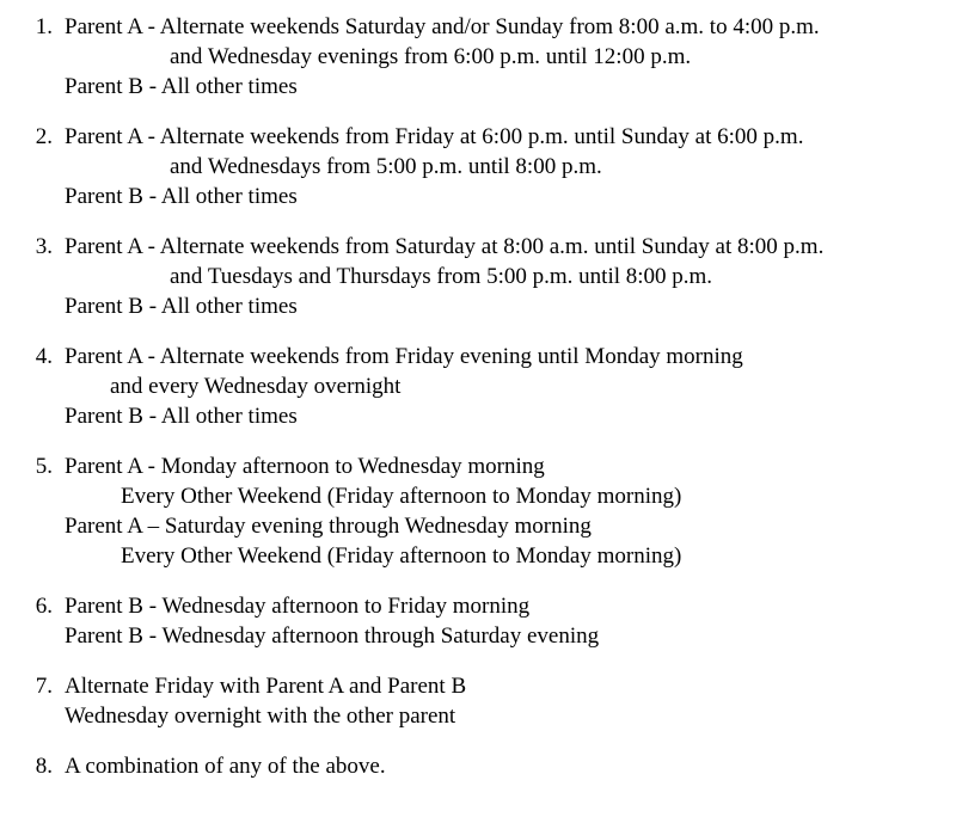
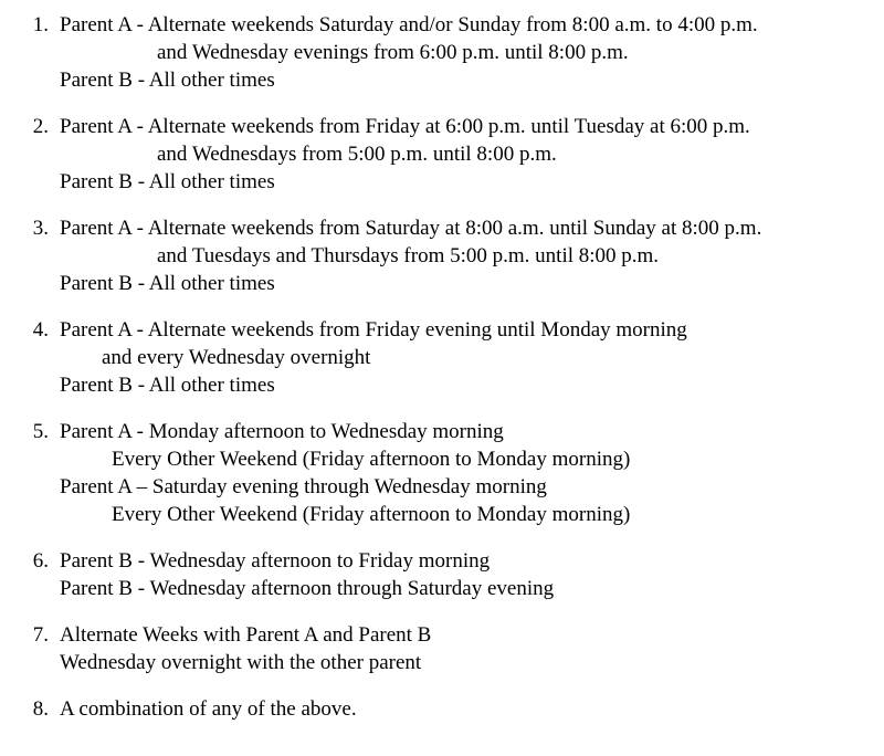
  1.
  Parent A - Alternate weekends Saturday and/or Sunday from 8:00 a.m. to 4:00 p.m.
- and Wednesday evenings from 6:00 p.m. until 12:00 p.m.
+ and Wednesday evenings from 6:00 p.m. until 8:00 p.m.
  Parent B - All other times
  2.
- Parent A - Alternate weekends from Friday at 6:00 p.m. until Sunday at 6:00 p.m.
+ Parent A - Alternate weekends from Friday at 6:00 p.m. until Tuesday at 6:00 p.m.
  and Wednesdays from 5:00 p.m. until 8:00 p.m.
  Parent B - All other times
  3.
  Parent A - Alternate weekends from Saturday at 8:00 a.m. until Sunday at 8:00 p.m.
  and Tuesdays and Thursdays from 5:00 p.m. until 8:00 p.m.
  Parent B - All other times
  4.
  Parent A - Alternate weekends from Friday evening until Monday morning
  and every Wednesday overnight
  Parent B - All other times
  5.
  Parent A - Monday afternoon to Wednesday morning
  Every Other Weekend (Friday afternoon to Monday morning)
  Parent A – Saturday evening through Wednesday morning
  Every Other Weekend (Friday afternoon to Monday morning)
  6.
  Parent B - Wednesday afternoon to Friday morning
  Parent B - Wednesday afternoon through Saturday evening
  7.
- Alternate Friday with Parent A and Parent B
+ Alternate Weeks with Parent A and Parent B
  Wednesday overnight with the other parent
  8.
  A combination of any of the above.
